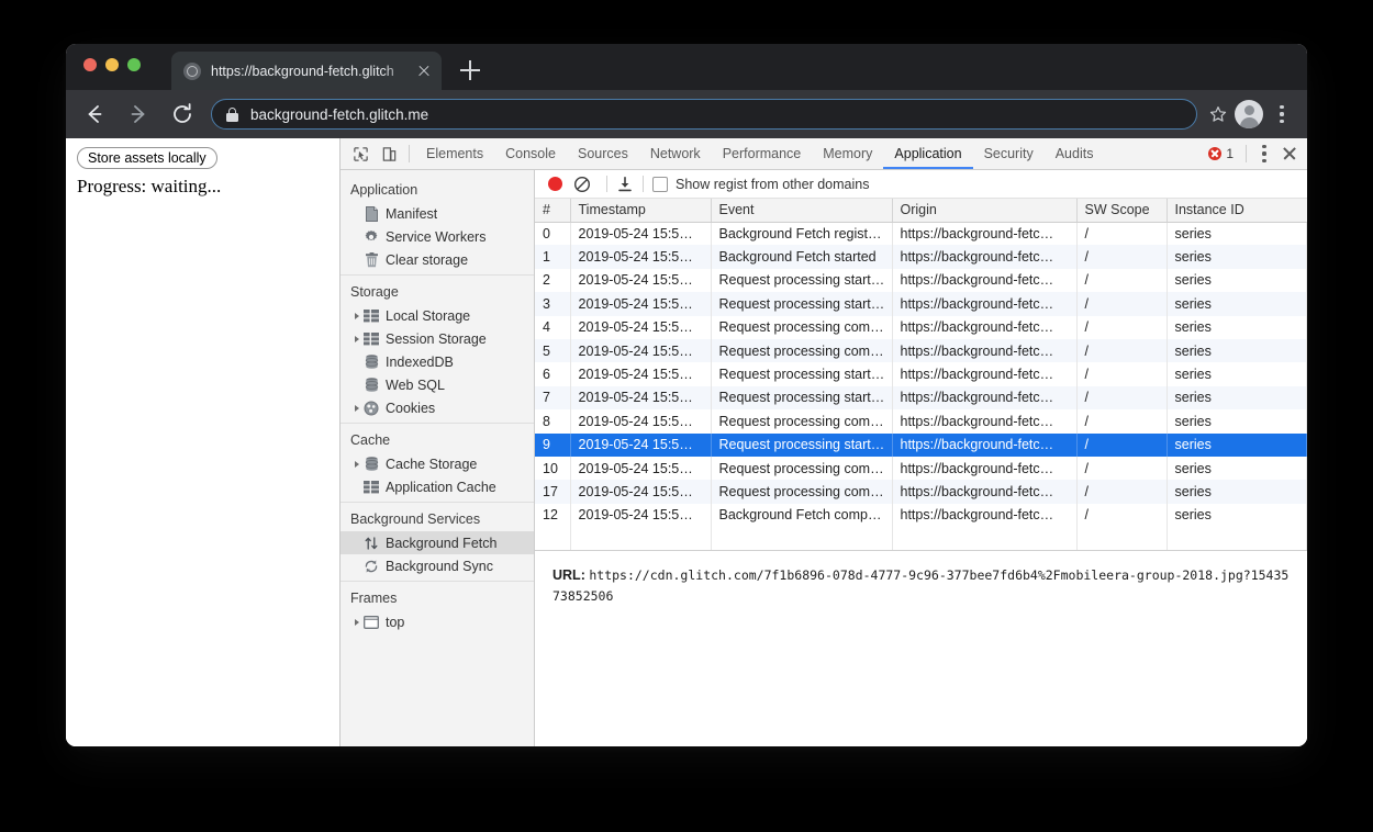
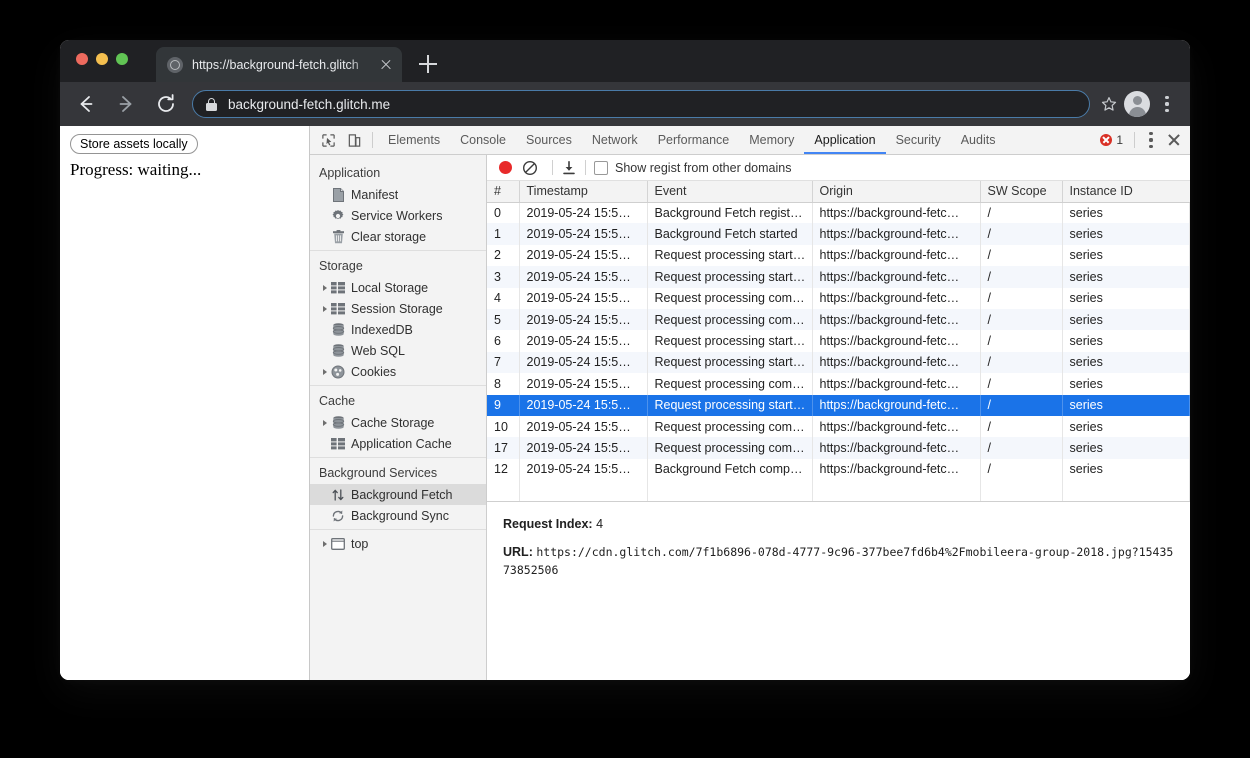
  https://background-fetch.glitch
  background-fetch.glitch.me
  Store assets locally
  Progress: waiting...
  Elements
  Console
  Sources
  Network
  Performance
  Memory
  Application
  Security
  Audits
  1
  Application
  Manifest
  Service Workers
  Clear storage
  Storage
  Local Storage
  Session Storage
  IndexedDB
  Web SQL
  Cookies
  Cache
  Cache Storage
  Application Cache
  Background Services
  Background Fetch
  Background Sync
- Frames
  top
  Show regist from other domains
  #	Timestamp	Event	Origin	SW Scope	Instance ID
  0	2019-05-24 15:5…	Background Fetch regist…	https://background-fetc…	/	series
  1	2019-05-24 15:5…	Background Fetch started	https://background-fetc…	/	series
  2	2019-05-24 15:5…	Request processing start…	https://background-fetc…	/	series
  3	2019-05-24 15:5…	Request processing start…	https://background-fetc…	/	series
  4	2019-05-24 15:5…	Request processing com…	https://background-fetc…	/	series
  5	2019-05-24 15:5…	Request processing com…	https://background-fetc…	/	series
  6	2019-05-24 15:5…	Request processing start…	https://background-fetc…	/	series
  7	2019-05-24 15:5…	Request processing start…	https://background-fetc…	/	series
  8	2019-05-24 15:5…	Request processing com…	https://background-fetc…	/	series
  9	2019-05-24 15:5…	Request processing start…	https://background-fetc…	/	series
  10	2019-05-24 15:5…	Request processing com…	https://background-fetc…	/	series
  17	2019-05-24 15:5…	Request processing com…	https://background-fetc…	/	series
  12	2019-05-24 15:5…	Background Fetch comp…	https://background-fetc…	/	series
+ Request Index: 4
  URL: https://cdn.glitch.com/7f1b6896-078d-4777-9c96-377bee7fd6b4%2Fmobileera-group-2018.jpg?1543573852506
